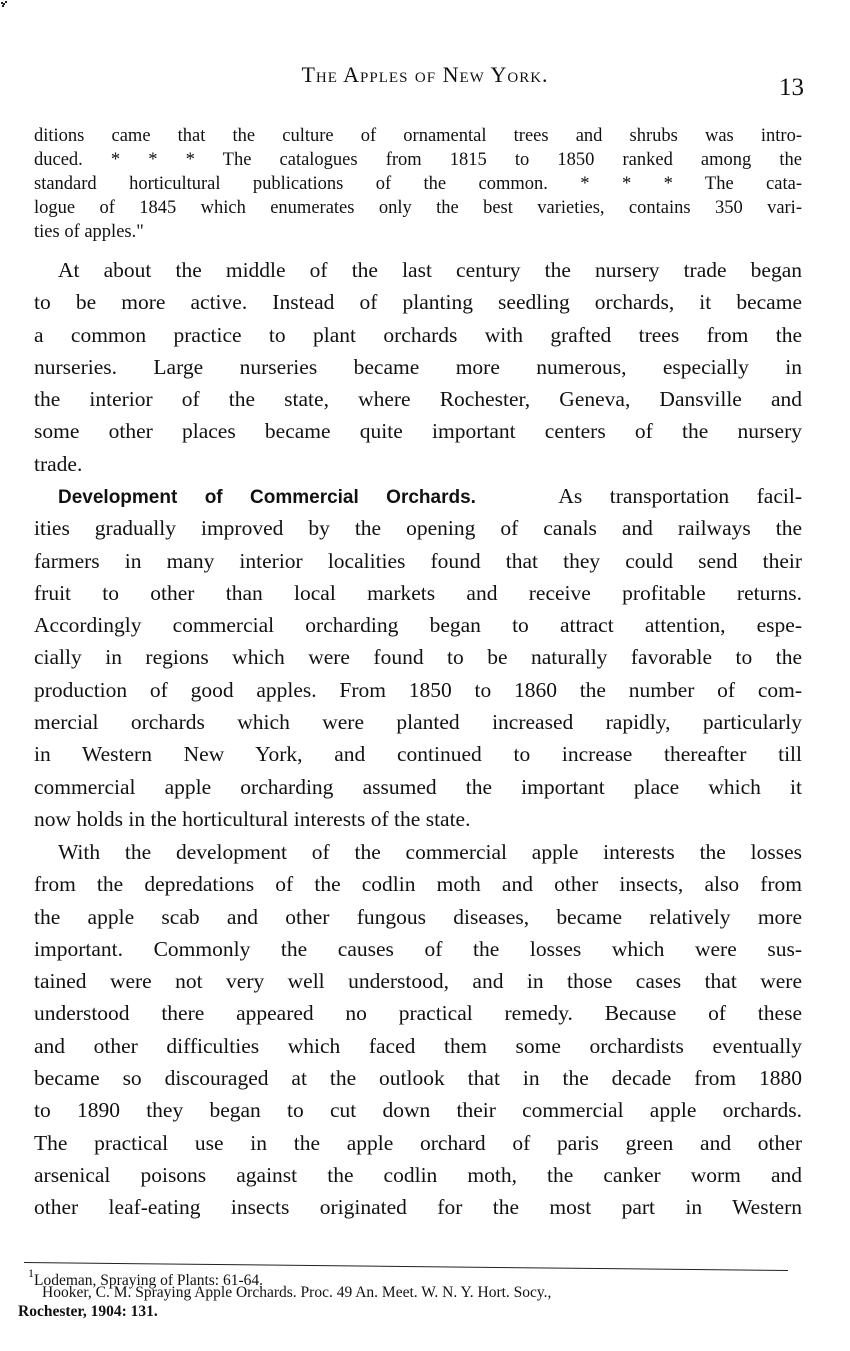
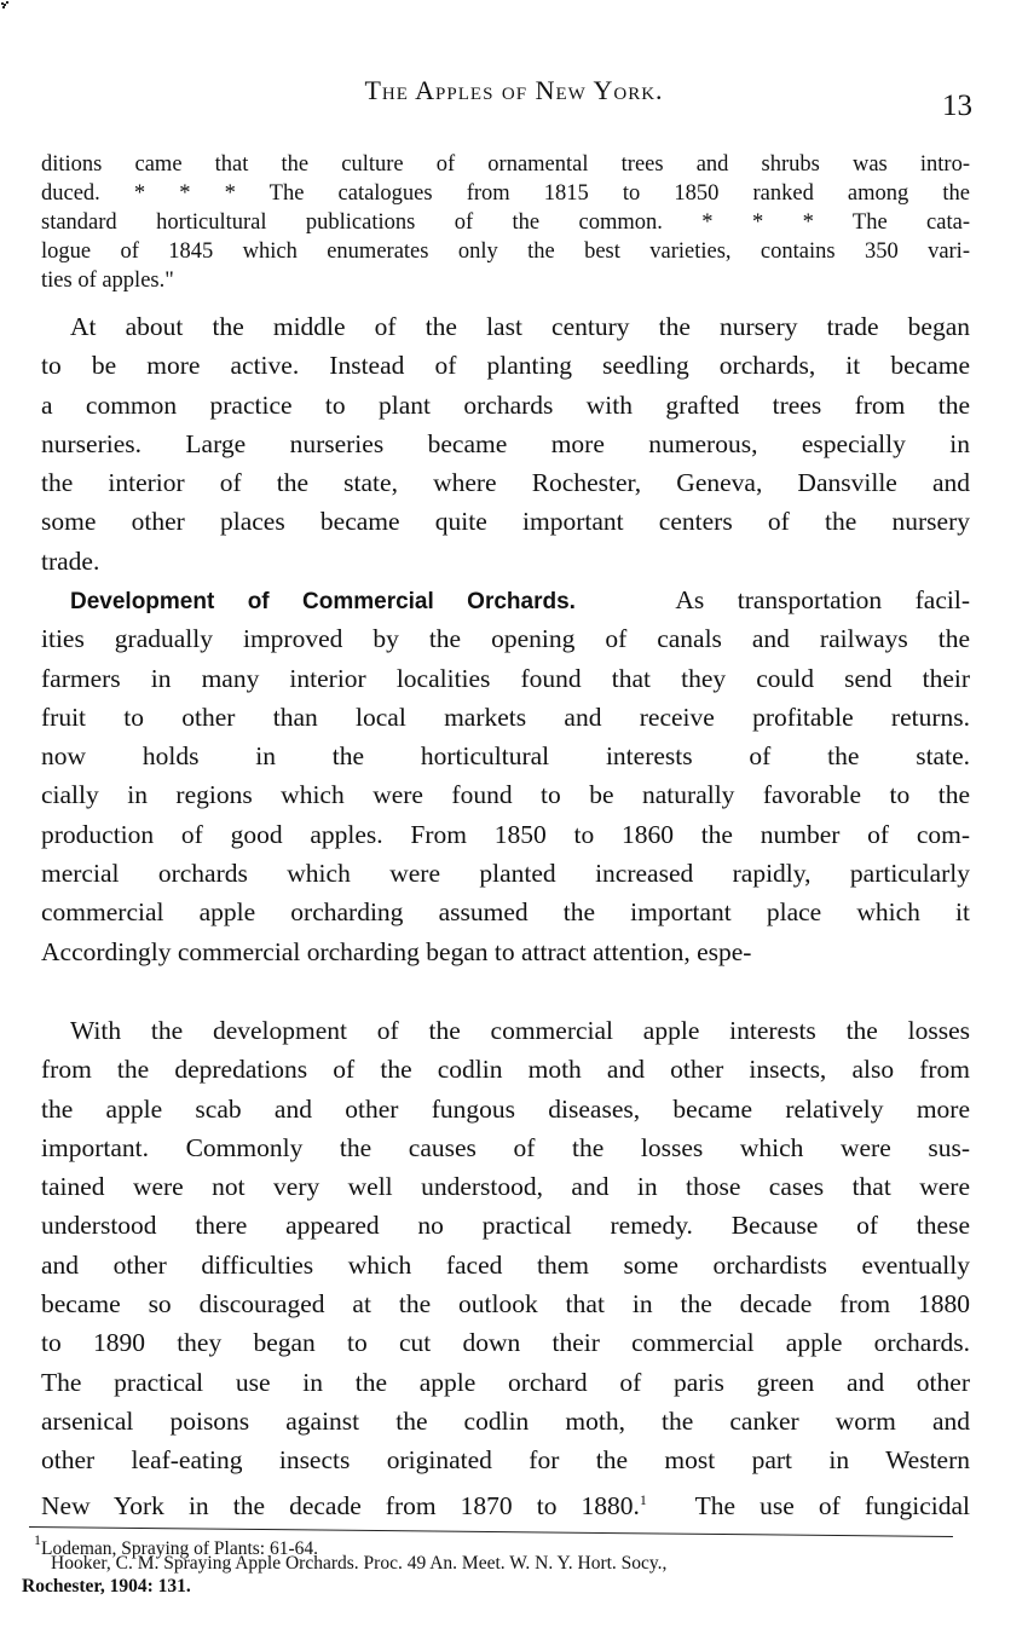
  The Apples of New York.
  13
  ditions came that the culture of ornamental trees and shrubs was intro-
  duced. * * * The catalogues from 1815 to 1850 ranked among the
  standard horticultural publications of the common. * * * The cata-
  logue of 1845 which enumerates only the best varieties, contains 350 vari-
  ties of apples."
  At about the middle of the last century the nursery trade began
  to be more active. Instead of planting seedling orchards, it became
  a common practice to plant orchards with grafted trees from the
  nurseries. Large nurseries became more numerous, especially in
  the interior of the state, where Rochester, Geneva, Dansville and
  some other places became quite important centers of the nursery
  trade.
  Development of Commercial Orchards. As transportation facil-
  ities gradually improved by the opening of canals and railways the
  farmers in many interior localities found that they could send their
  fruit to other than local markets and receive profitable returns.
- Accordingly commercial orcharding began to attract attention, espe-
+ now holds in the horticultural interests of the state.
  cially in regions which were found to be naturally favorable to the
  production of good apples. From 1850 to 1860 the number of com-
  mercial orchards which were planted increased rapidly, particularly
- in Western New York, and continued to increase thereafter till
  commercial apple orcharding assumed the important place which it
- now holds in the horticultural interests of the state.
+ Accordingly commercial orcharding began to attract attention, espe-
  With the development of the commercial apple interests the losses
  from the depredations of the codlin moth and other insects, also from
  the apple scab and other fungous diseases, became relatively more
  important. Commonly the causes of the losses which were sus-
  tained were not very well understood, and in those cases that were
  understood there appeared no practical remedy. Because of these
  and other difficulties which faced them some orchardists eventually
  became so discouraged at the outlook that in the decade from 1880
  to 1890 they began to cut down their commercial apple orchards.
  The practical use in the apple orchard of paris green and other
  arsenical poisons against the codlin moth, the canker worm and
  other leaf-eating insects originated for the most part in Western
+ New York in the decade from 1870 to 1880.1 The use of fungicidal
  1Lodeman, Spraying of Plants: 61-64.
  Hooker, C. M. Spraying Apple Orchards. Proc. 49 An. Meet. W. N. Y. Hort. Socy.,
  Rochester, 1904: 131.
